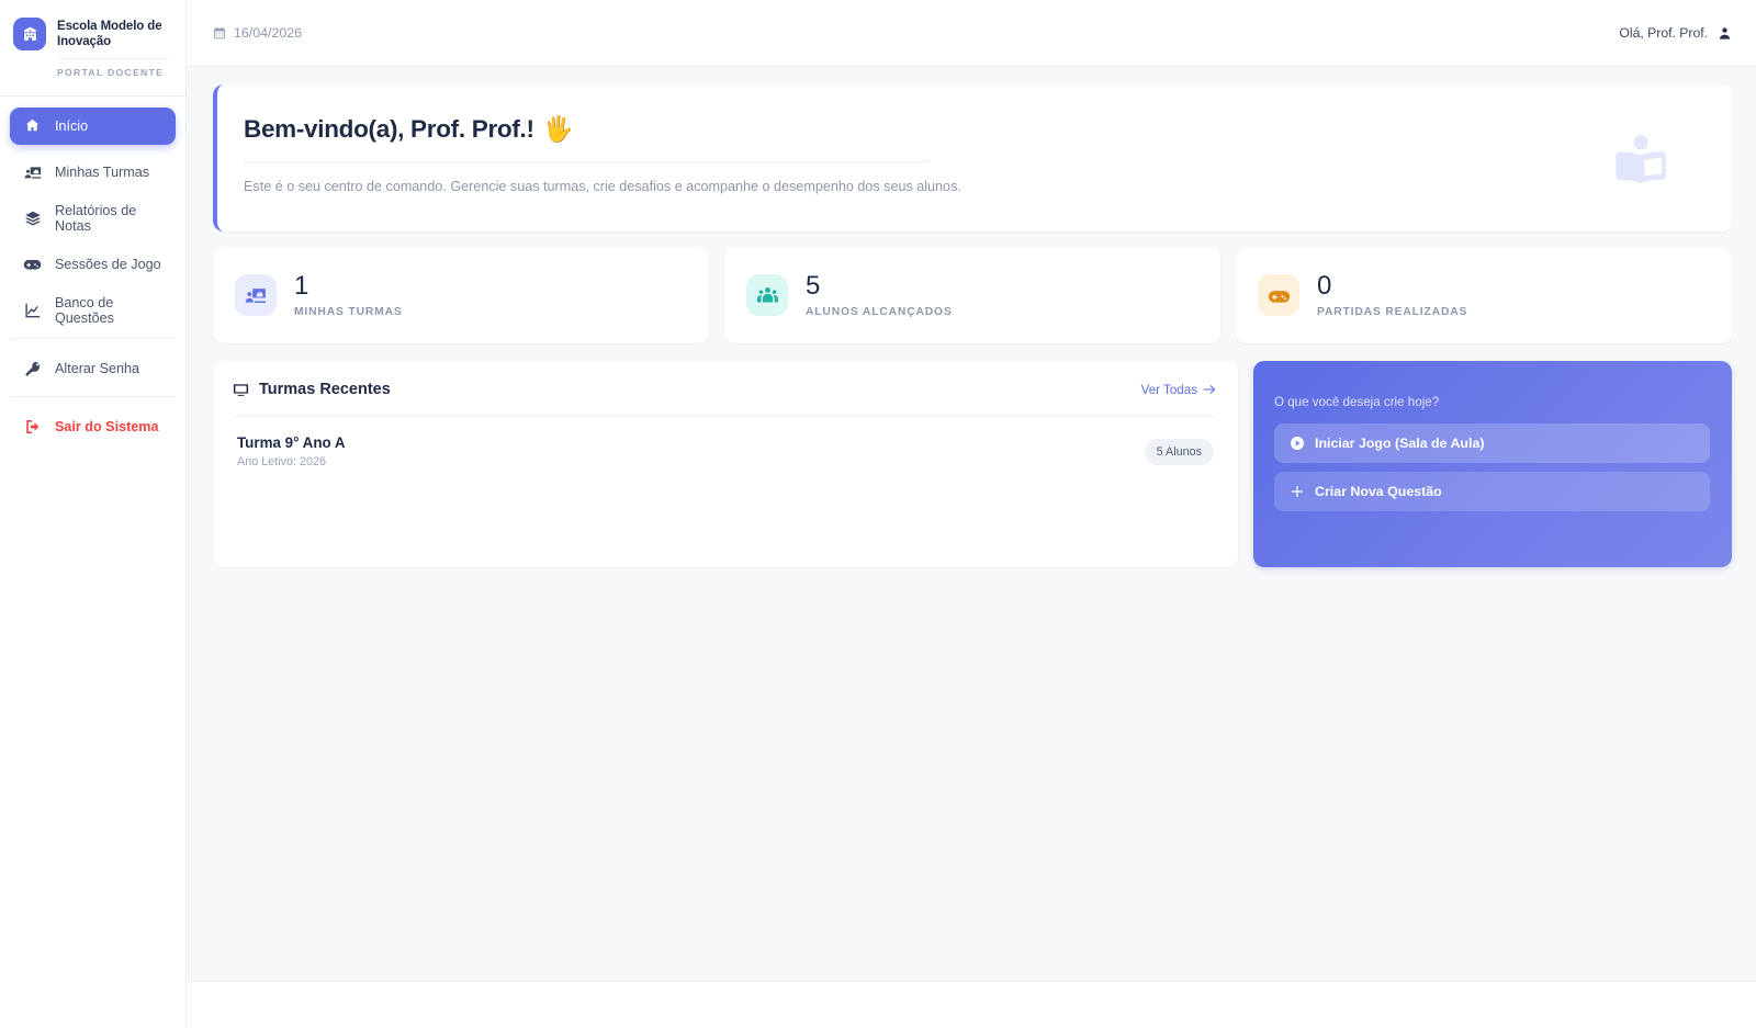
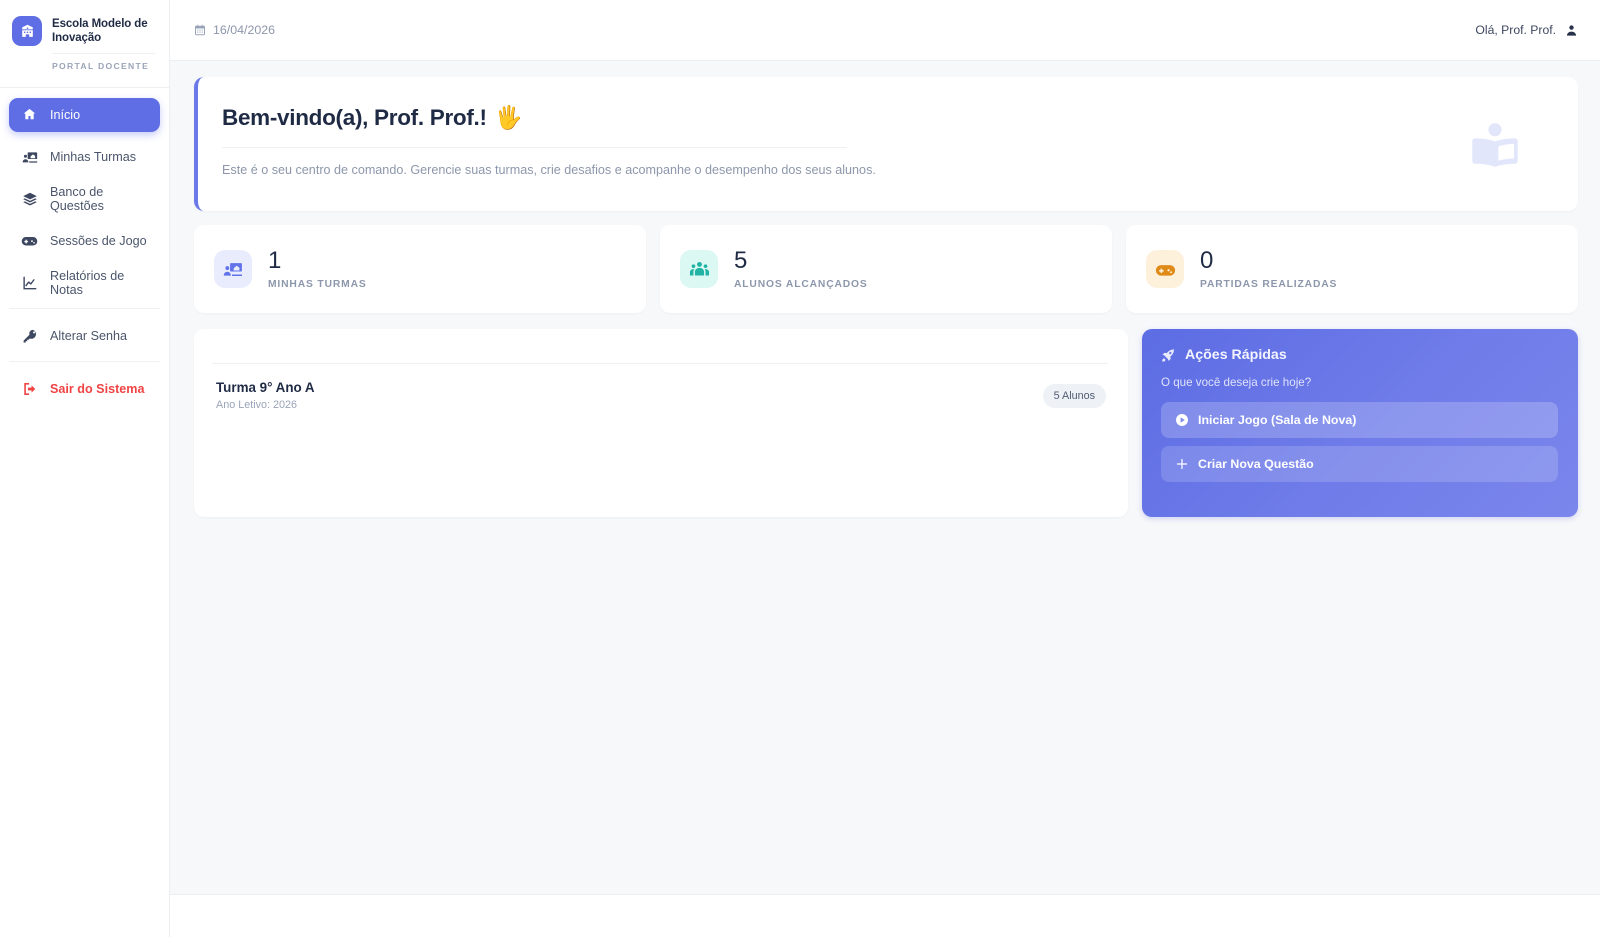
  Escola Modelo de Inovação
  PORTAL DOCENTE
  Início
  Minhas Turmas
- Relatórios de Notas
+ Banco de Questões
  Sessões de Jogo
- Banco de Questões
+ Relatórios de Notas
  Alterar Senha
  Sair do Sistema
  16/04/2026
  Olá, Prof. Prof.
  Bem-vindo(a), Prof. Prof.!
  🖐️
  Este é o seu centro de comando. Gerencie suas turmas, crie desafios e acompanhe o desempenho dos seus alunos.
  1
  MINHAS TURMAS
  5
  ALUNOS ALCANÇADOS
  0
  PARTIDAS REALIZADAS
- Turmas Recentes
- Ver Todas
  Turma 9° Ano A
  Ano Letivo: 2026
  5 Alunos
+ Ações Rápidas
  O que você deseja crie hoje?
- Iniciar Jogo (Sala de Aula)
+ Iniciar Jogo (Sala de Nova)
  Criar Nova Questão
